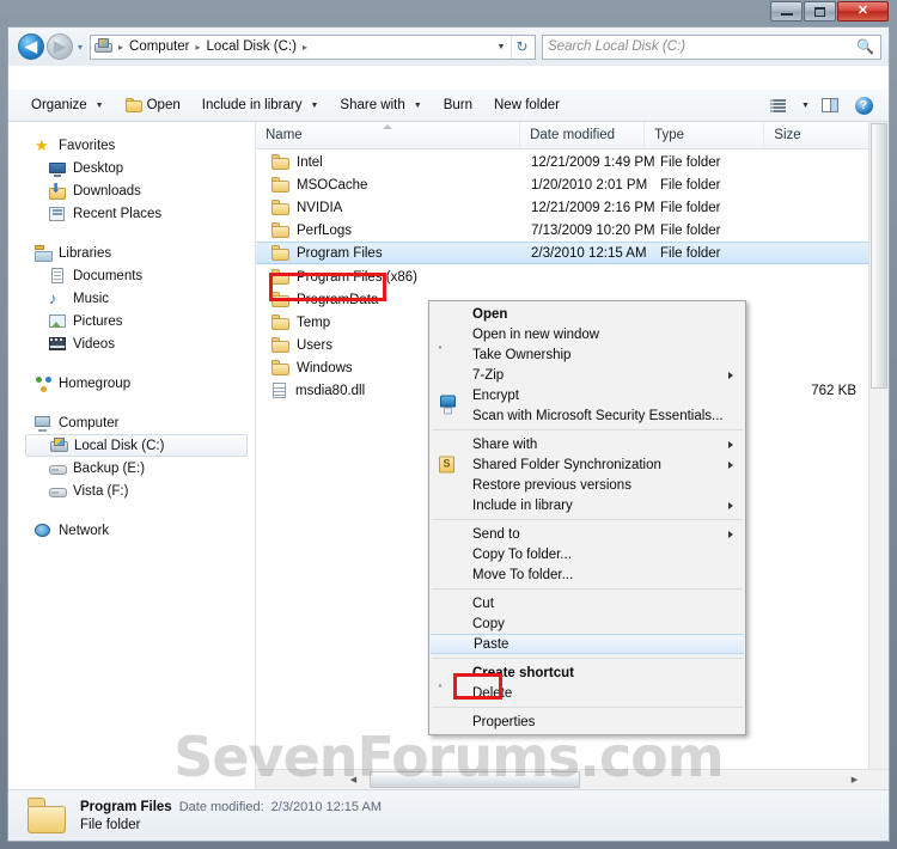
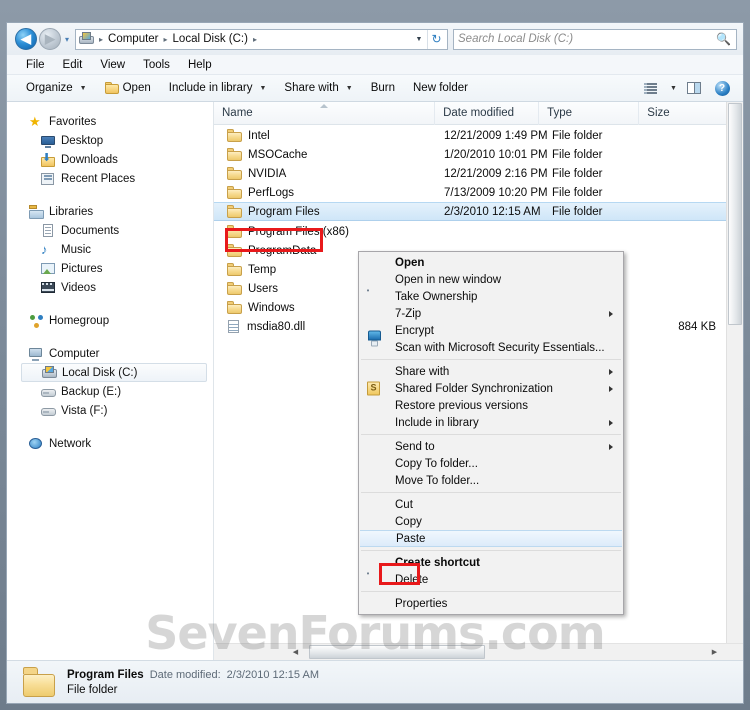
- ✕
  ◀
  ▶
  ▾
  ▸
  Computer
  ▸
  Local Disk (C:)
  ▸
  ↻
  Search Local Disk (C:)
  🔍
+ File
+ Edit
+ View
+ Tools
+ Help
  Organize
  Open
  Include in library
  Share with
  Burn
  New folder
  ?
  ★
  Favorites
  Desktop
  ⬇
  Downloads
  Recent Places
  Libraries
  Documents
  ♪
  Music
  Pictures
  Videos
  Homegroup
  Computer
  Local Disk (C:)
  Backup (E:)
  Vista (F:)
  Network
  Name
  Date modified
  Type
  Size
  Intel
  12/21/2009 1:49 PM
  File folder
  MSOCache
- 1/20/2010 2:01 PM
+ 1/20/2010 10:01 PM
  File folder
  NVIDIA
  12/21/2009 2:16 PM
  File folder
  PerfLogs
  7/13/2009 10:20 PM
  File folder
  Program Files
  2/3/2010 12:15 AM
  File folder
  Program Files (x86)
  ProgramData
  Temp
  Users
  Windows
  msdia80.dll
- 762 KB
+ 884 KB
  Program Files
  Date modified:
  2/3/2010 12:15 AM
  File folder
  Open
  Open in new window
  Take Ownership
  7-Zip
  Encrypt
  Scan with Microsoft Security Essentials...
  Share with
  S
  Shared Folder Synchronization
  Restore previous versions
  Include in library
  Send to
  Copy To folder...
  Move To folder...
  Cut
  Copy
  Paste
  Create shortcut
  Delete
  Properties
  SevenForums.com
